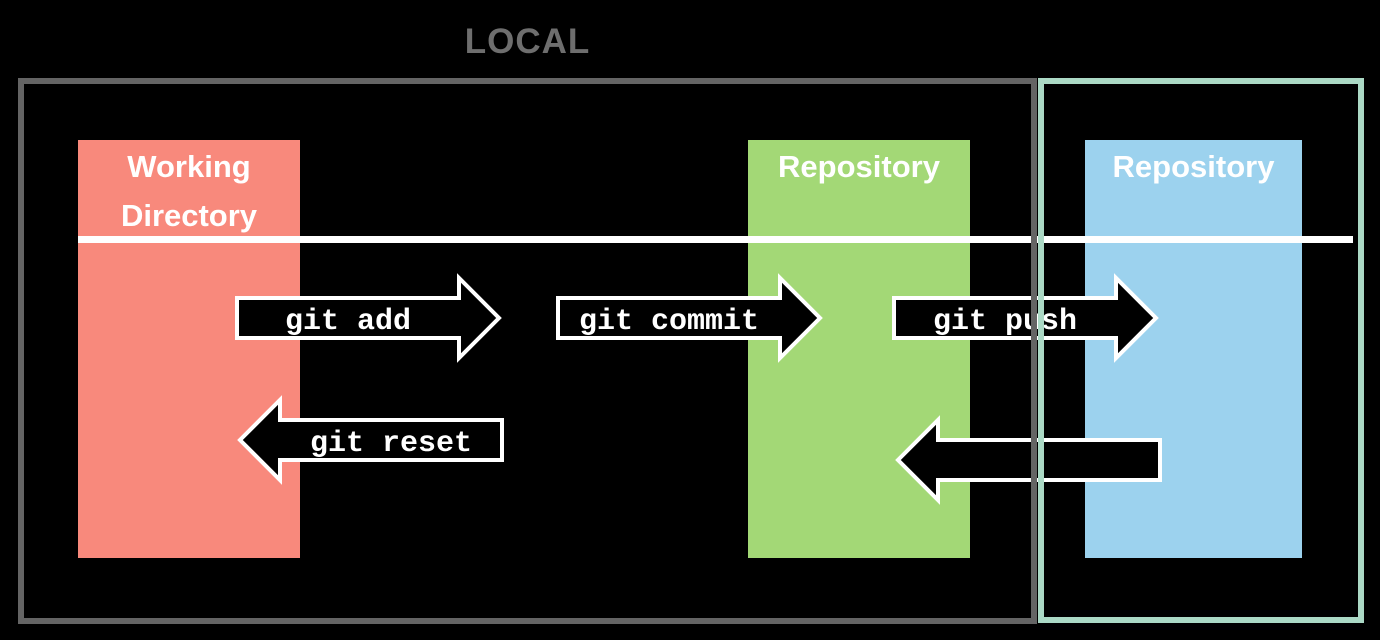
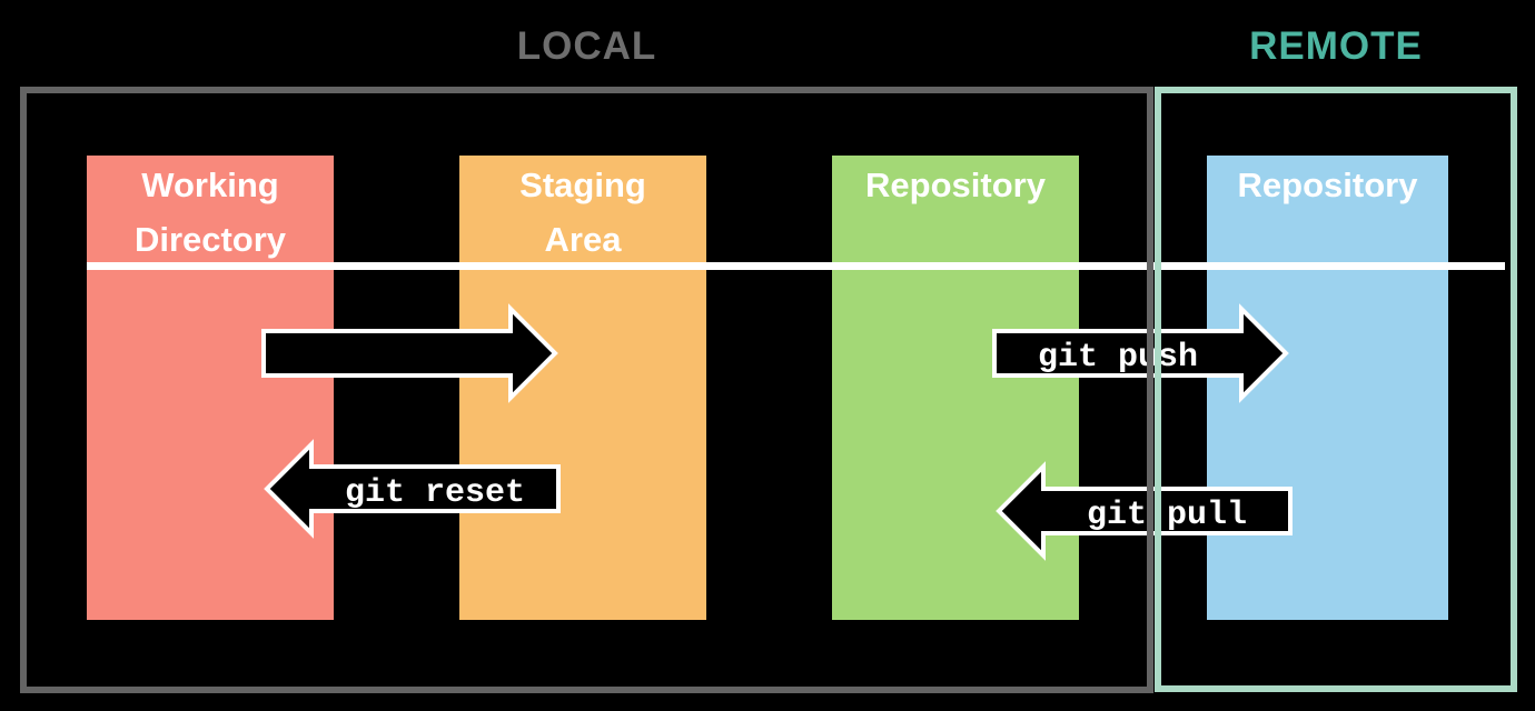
  LOCAL
+ REMOTE
  Working
  Directory
+ Staging
+ Area
  Repository
  Repository
- git add
- git commit
  git push
  git reset
+ git pull
